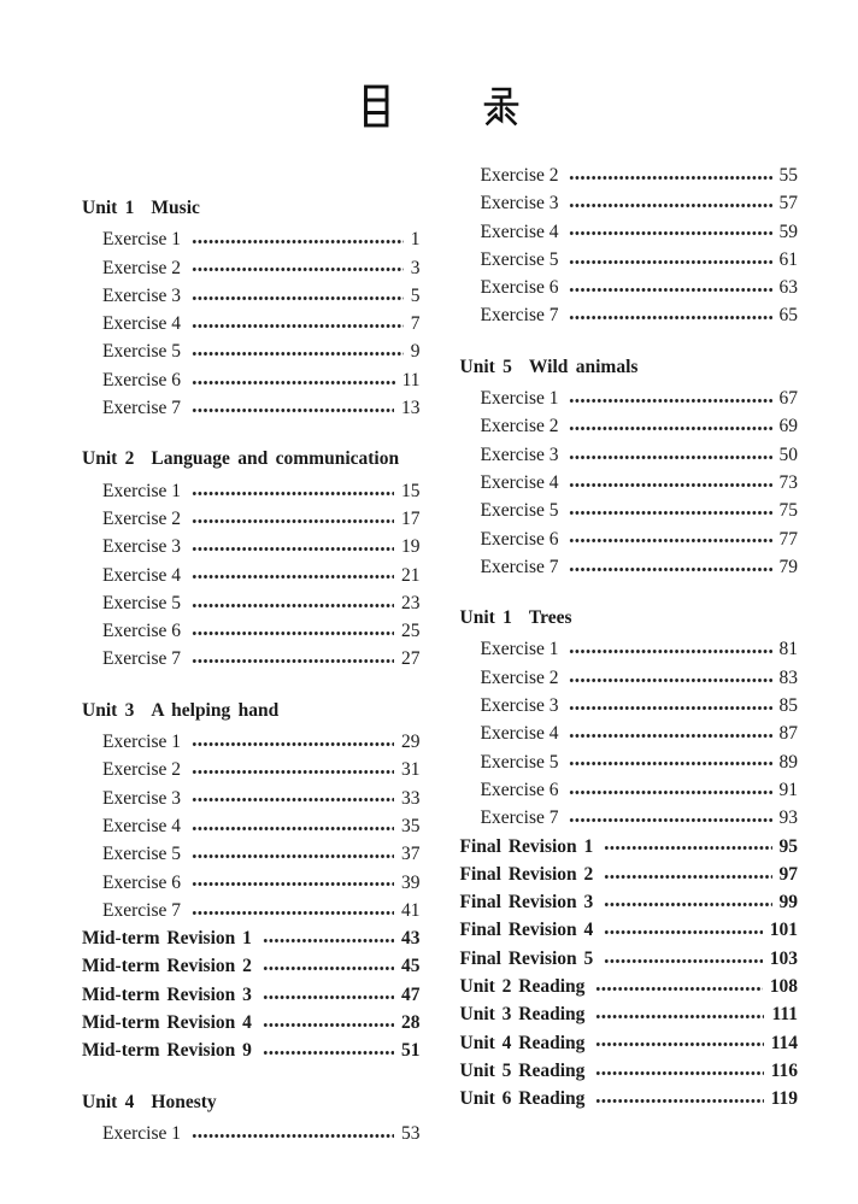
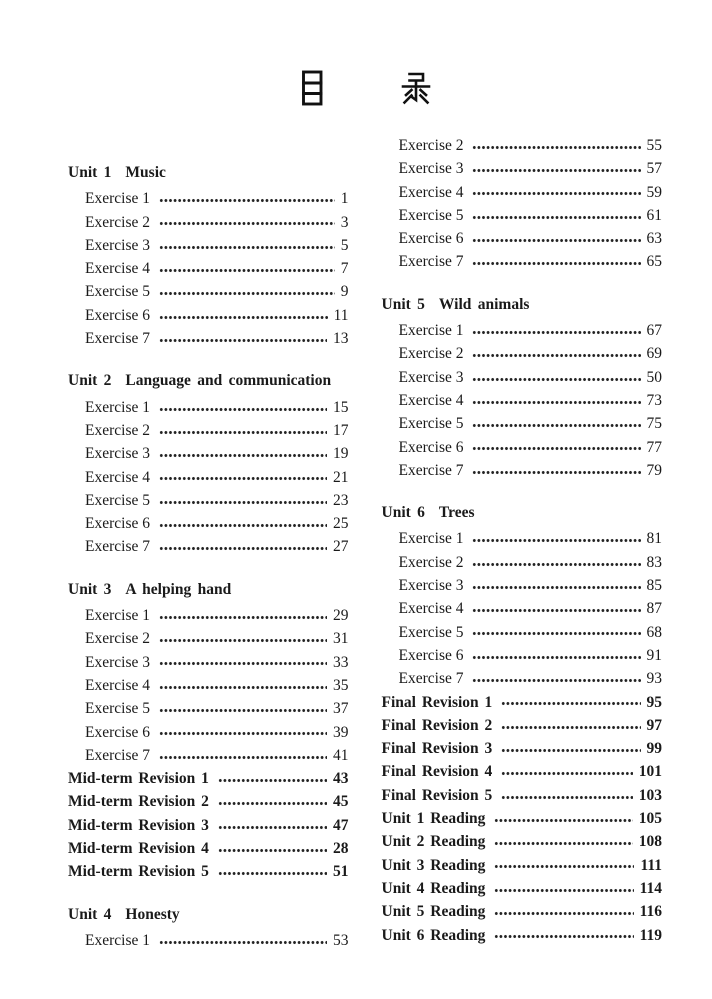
  Unit 1 Music
  Exercise 1
  1
  Exercise 2
  3
  Exercise 3
  5
  Exercise 4
  7
  Exercise 5
  9
  Exercise 6
  11
  Exercise 7
  13
  Unit 2 Language and communication
  Exercise 1
  15
  Exercise 2
  17
  Exercise 3
  19
  Exercise 4
  21
  Exercise 5
  23
  Exercise 6
  25
  Exercise 7
  27
  Unit 3 A helping hand
  Exercise 1
  29
  Exercise 2
  31
  Exercise 3
  33
  Exercise 4
  35
  Exercise 5
  37
  Exercise 6
  39
  Exercise 7
  41
  Mid-term Revision 1
  43
  Mid-term Revision 2
  45
  Mid-term Revision 3
  47
  Mid-term Revision 4
  28
- Mid-term Revision 9
+ Mid-term Revision 5
  51
  Unit 4 Honesty
  Exercise 1
  53
  Exercise 2
  55
  Exercise 3
  57
  Exercise 4
  59
  Exercise 5
  61
  Exercise 6
  63
  Exercise 7
  65
  Unit 5 Wild animals
  Exercise 1
  67
  Exercise 2
  69
  Exercise 3
  50
  Exercise 4
  73
  Exercise 5
  75
  Exercise 6
  77
  Exercise 7
  79
- Unit 1 Trees
+ Unit 6 Trees
  Exercise 1
  81
  Exercise 2
  83
  Exercise 3
  85
  Exercise 4
  87
  Exercise 5
- 89
+ 68
  Exercise 6
  91
  Exercise 7
  93
  Final Revision 1
  95
  Final Revision 2
  97
  Final Revision 3
  99
  Final Revision 4
  101
  Final Revision 5
  103
+ Unit 1 Reading
+ 105
  Unit 2 Reading
  108
  Unit 3 Reading
  111
  Unit 4 Reading
  114
  Unit 5 Reading
  116
  Unit 6 Reading
  119
